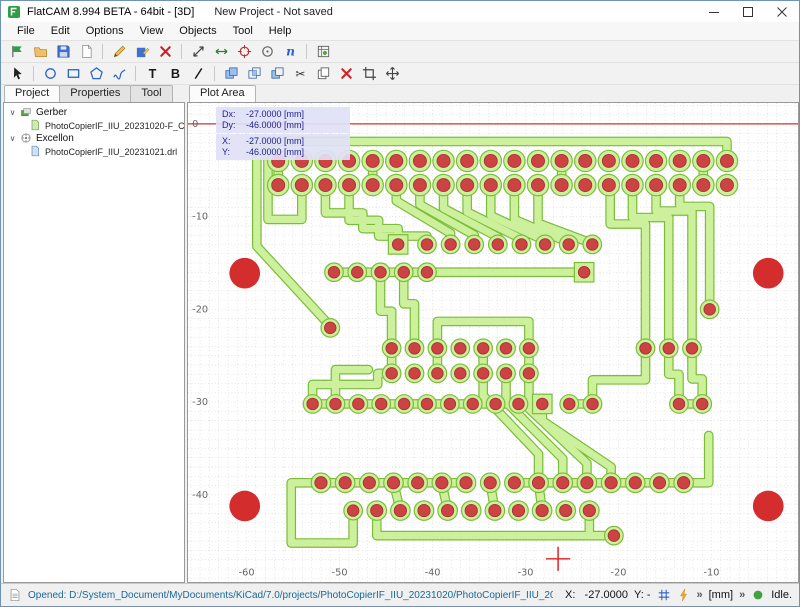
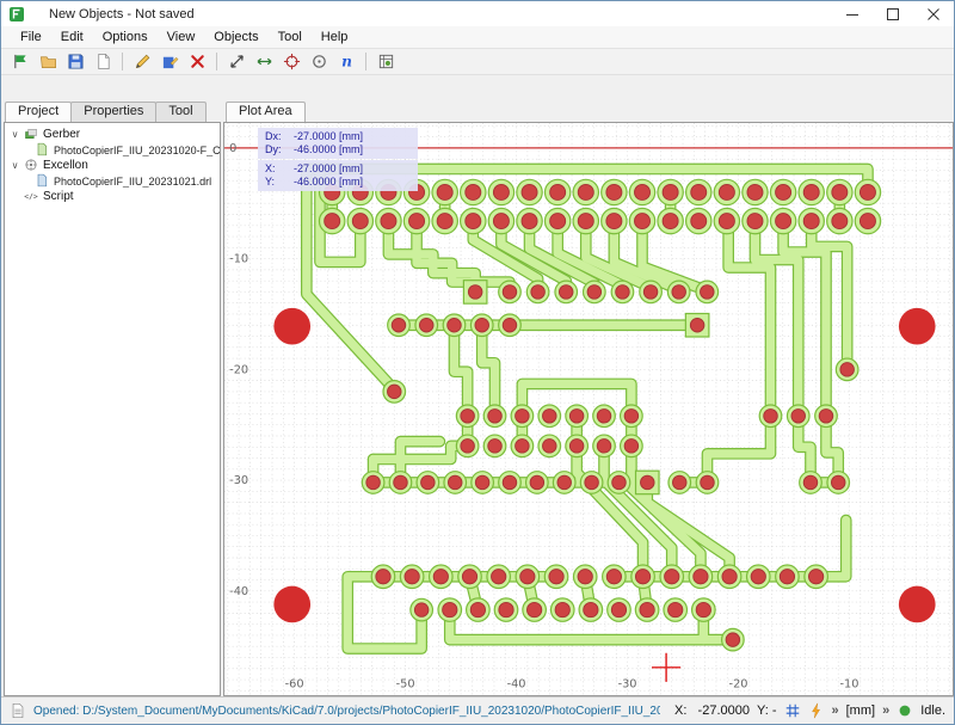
- FlatCAM 8.994 BETA - 64bit - [3D]
- New Project - Not saved
+ New Objects - Not saved
  File
  Edit
  Options
  View
  Objects
  Tool
  Help
  n
- T
- B
- ✂
  Project
  Properties
  Tool
  Plot Area
  ∨
  Gerber
  PhotoCopierIF_IIU_20231020-F_C
  ∨
  Excellon
  PhotoCopierIF_IIU_20231021.drl
+ </>
+ Script
  -60
  -50
  -40
  -30
  -20
  -10
  0
  -10
  -20
  -30
  -40
  Dx:
  -27.0000 [mm]
  Dy:
  -46.0000 [mm]
  X:
  -27.0000 [mm]
  Y:
  -46.0000 [mm]
  Opened: D:/System_Document/MyDocuments/KiCad/7.0/projects/PhotoCopierIF_IIU_20231020/PhotoCopierIF_IIU_20
  X: -27.0000
  Y: -
  »
  [mm]
  »
  Idle.
